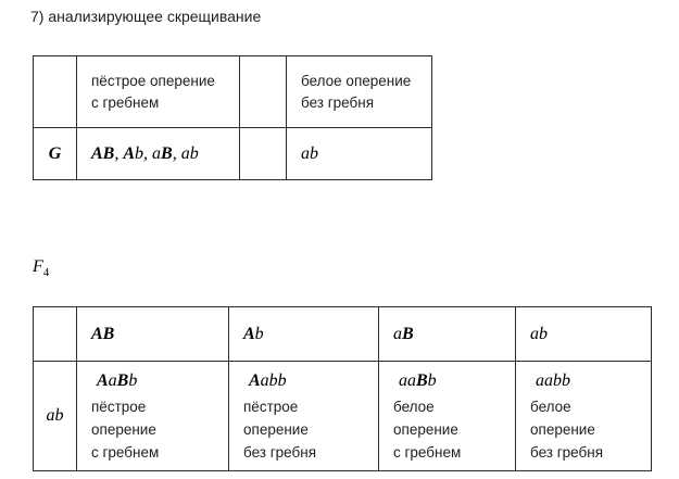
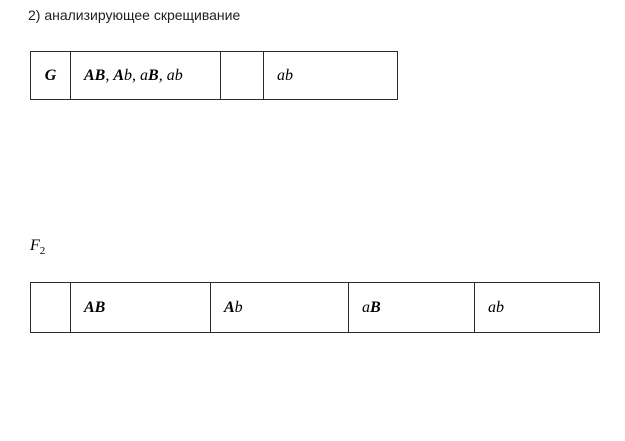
- 7) анализирующее скрещивание
+ 2) анализирующее скрещивание
- 	пёстрое оперение с гребнем		белое оперение без гребня
  G	AB, Ab, aB, ab		ab
- F4
+ F2
  	AB	Ab	aB	ab
- ab	AaBb пёстрое оперение с гребнем	Aabb пёстрое оперение без гребня	aaBb белое оперение с гребнем	aabb белое оперение без гребня
